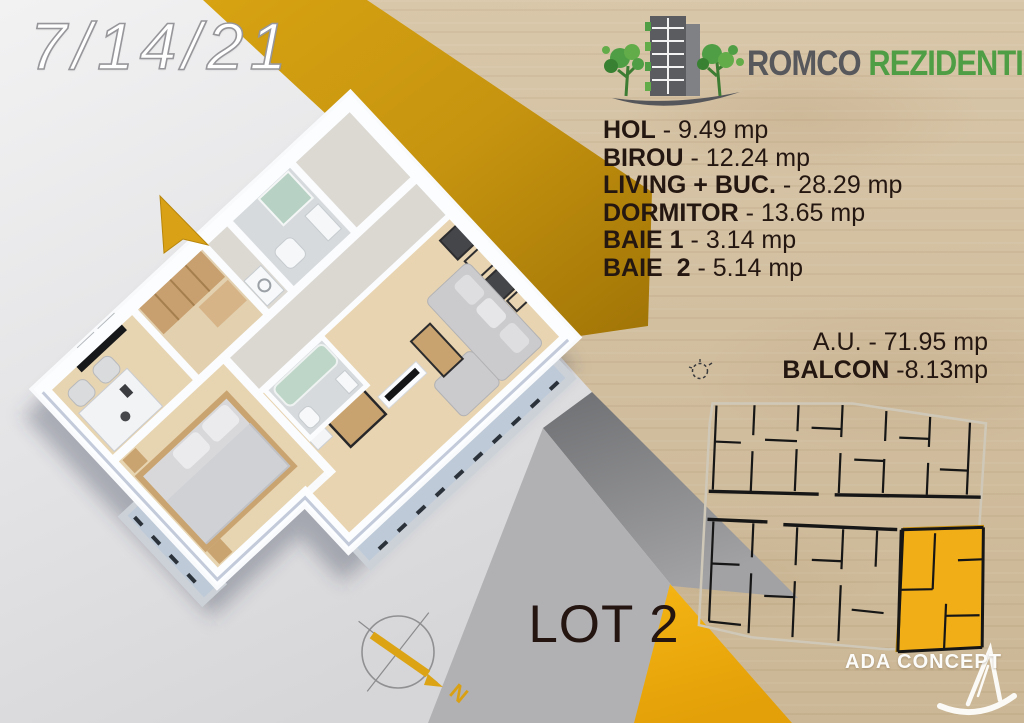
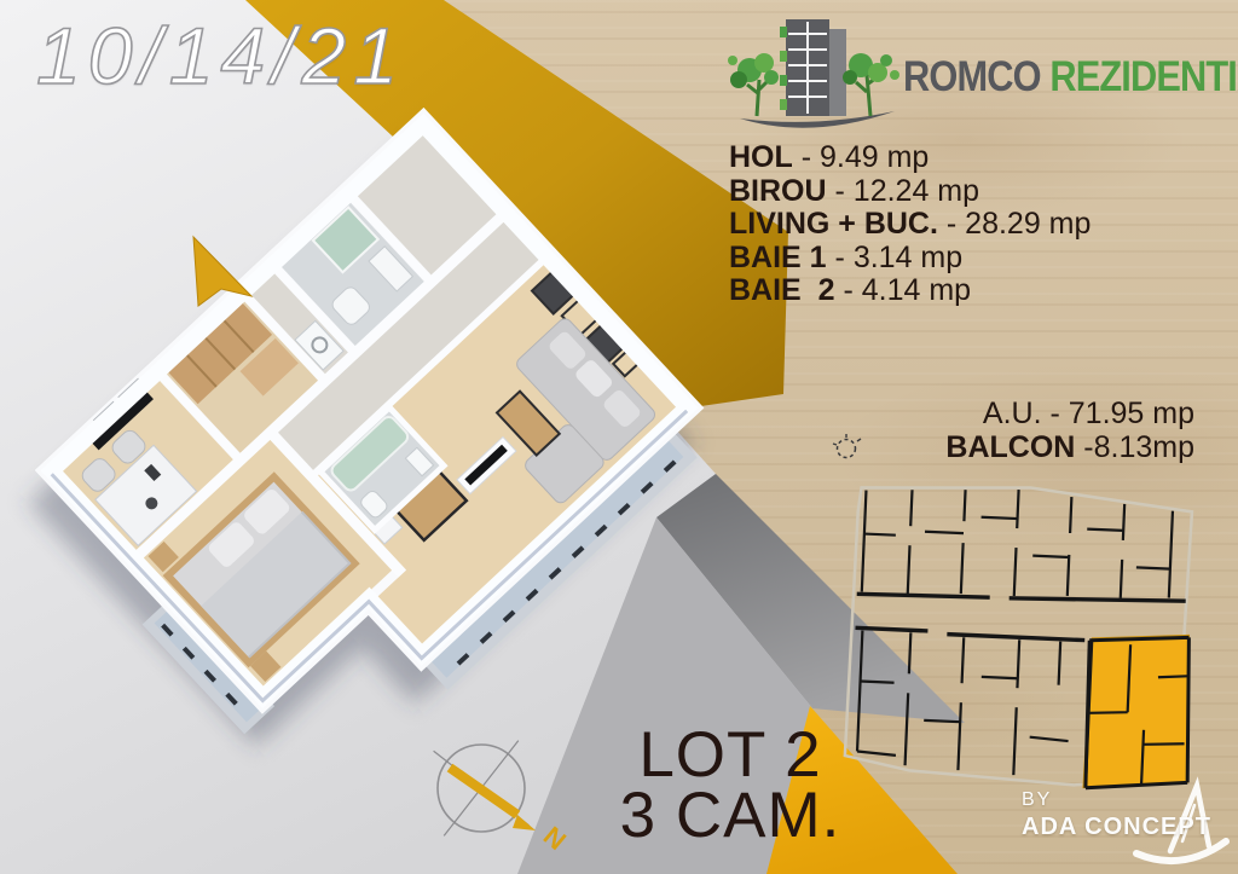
- 7/14/21
+ 10/14/21
  ROMCO REZIDENTI
  HOL - 9.49 mp
  BIROU - 12.24 mp
  LIVING + BUC. - 28.29 mp
- DORMITOR - 13.65 mp
  BAIE 1 - 3.14 mp
- BAIE 2 - 5.14 mp
+ BAIE 2 - 4.14 mp
  A.U. - 71.95 mp
  BALCON -8.13mp
  LOT 2
+ 3 CAM.
+ BY
  ADA CONCEPT
